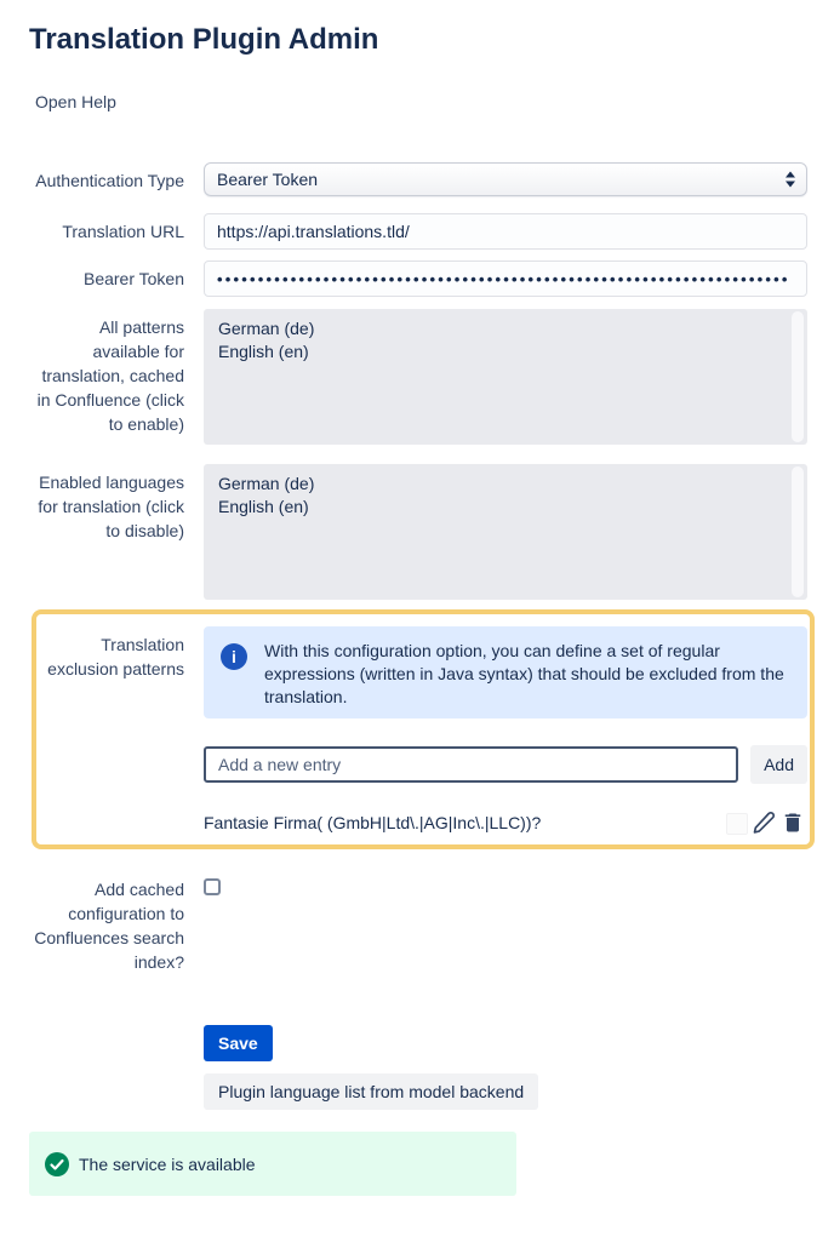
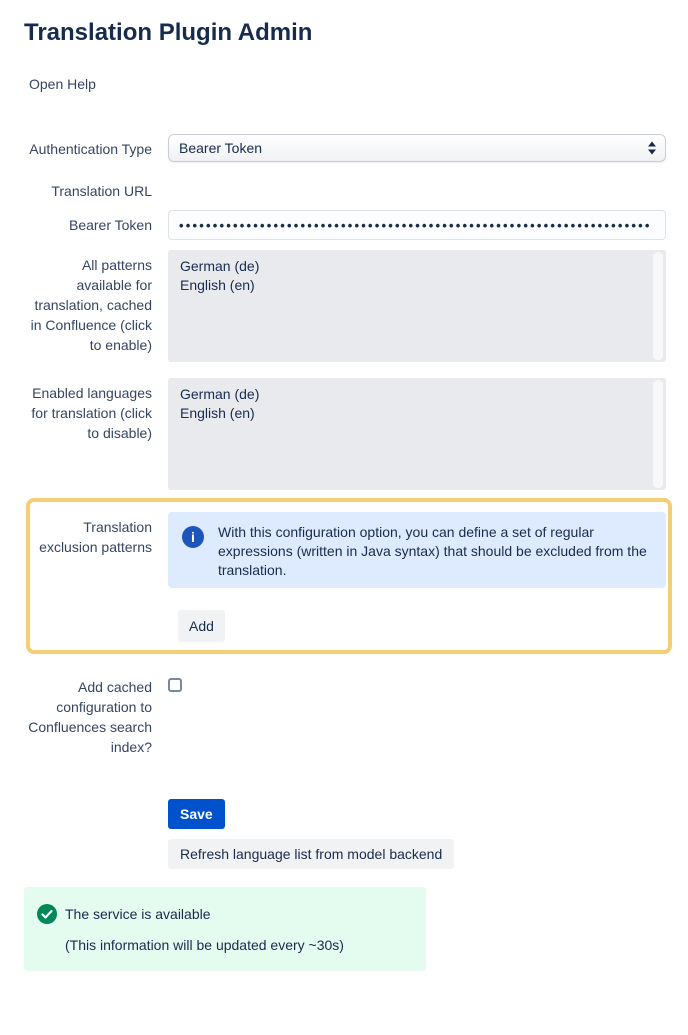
  Translation Plugin Admin
  Open Help
  Authentication Type
  Bearer Token
  Translation URL
- https://api.translations.tld/
  Bearer Token
  ••••••••••••••••••••••••••••••••••••••••••••••••••••••••••••••••••••••
  All patterns available for translation, cached in Confluence (click to enable)
  German (de)
  English (en)
  Enabled languages for translation (click to disable)
  German (de)
  English (en)
  Translation exclusion patterns
  i
  With this configuration option, you can define a set of regular expressions (written in Java syntax) that should be excluded from the translation.
- Add a new entry
  Add
- Fantasie Firma( (GmbH|Ltd\.|AG|Inc\.|LLC))?
  Add cached configuration to Confluences search index?
  Save
- Plugin language list from model backend
+ Refresh language list from model backend
  The service is available
+ (This information will be updated every ~30s)
